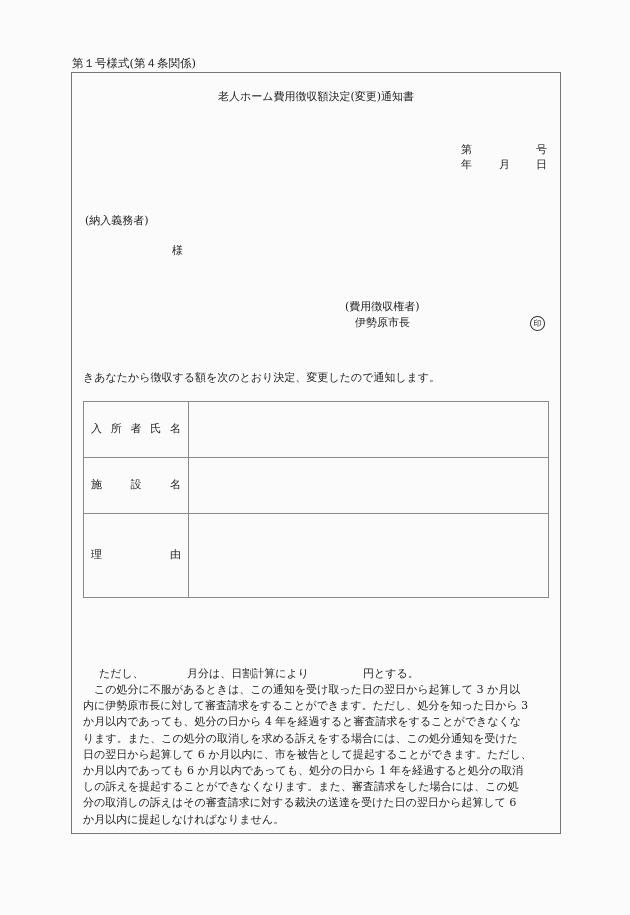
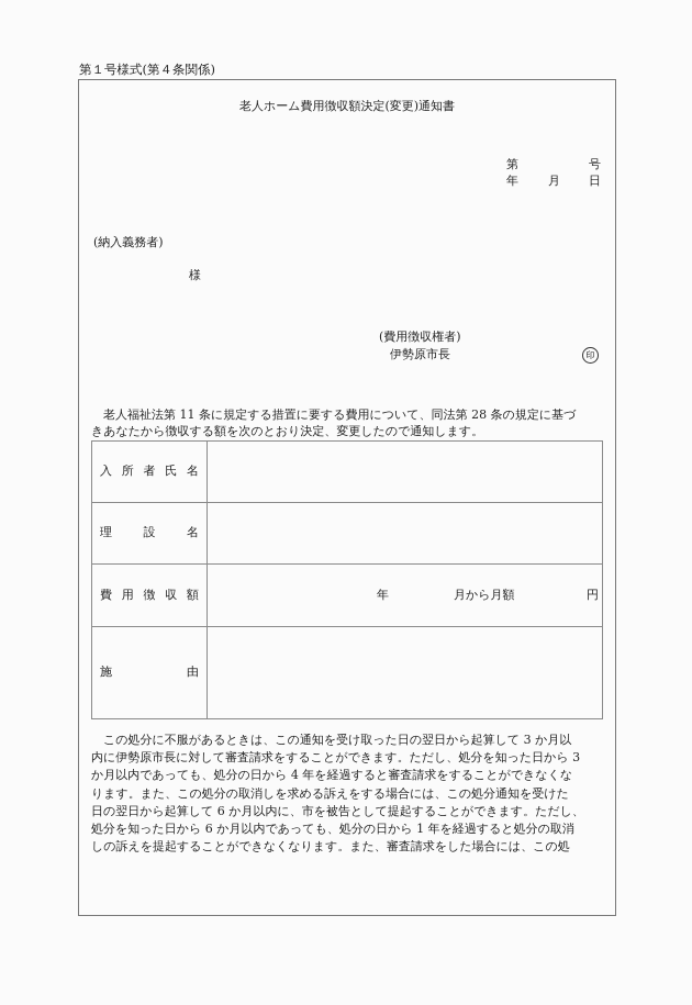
  第１号様式(第４条関係)
  老人ホーム費用徴収額決定(変更)通知書
  第
  号
  年
  月
  日
  (納入義務者)
  様
  (費用徴収権者)
  伊勢原市長
  印
+ 老人福祉法第 11 条に規定する措置に要する費用について、同法第 28 条の規定に基づ
  きあなたから徴収する額を次のとおり決定、変更したので通知します。
  入 所 者 氏 名
- 施 設 名
+ 理 設 名
+ 費 用 徴 収 額	年 月から月額 円
- 理 由
+ 施 由
- ただし、
- 月分は、日割計算により
- 円とする。
  この処分に不服があるときは、この通知を受け取った日の翌日から起算して 3 か月以
  内に伊勢原市長に対して審査請求をすることができます。ただし、処分を知った日から 3
  か月以内であっても、処分の日から 4 年を経過すると審査請求をすることができなくな
  ります。また、この処分の取消しを求める訴えをする場合には、この処分通知を受けた
  日の翌日から起算して 6 か月以内に、市を被告として提起することができます。ただし、
- か月以内であっても 6 か月以内であっても、処分の日から 1 年を経過すると処分の取消
+ 処分を知った日から 6 か月以内であっても、処分の日から 1 年を経過すると処分の取消
  しの訴えを提起することができなくなります。また、審査請求をした場合には、この処
- 分の取消しの訴えはその審査請求に対する裁決の送達を受けた日の翌日から起算して 6
- か月以内に提起しなければなりません。
